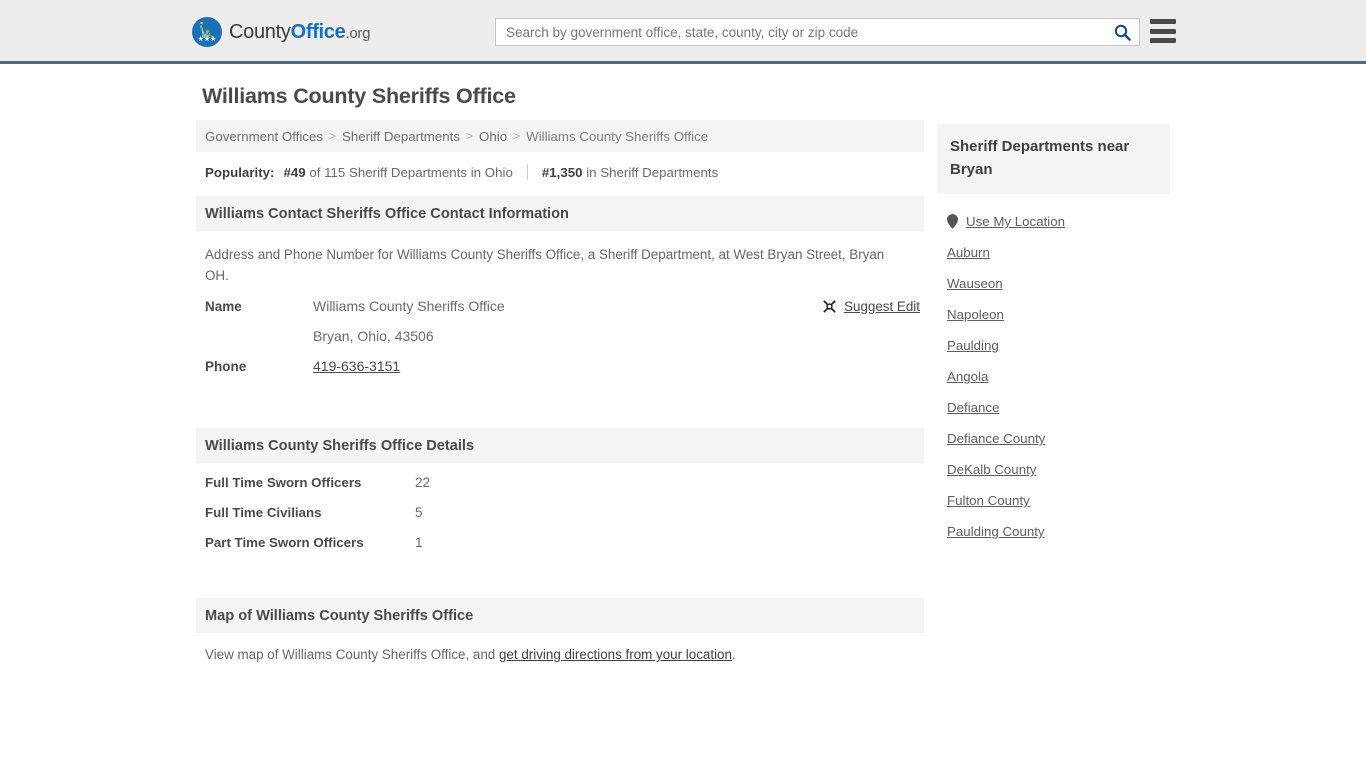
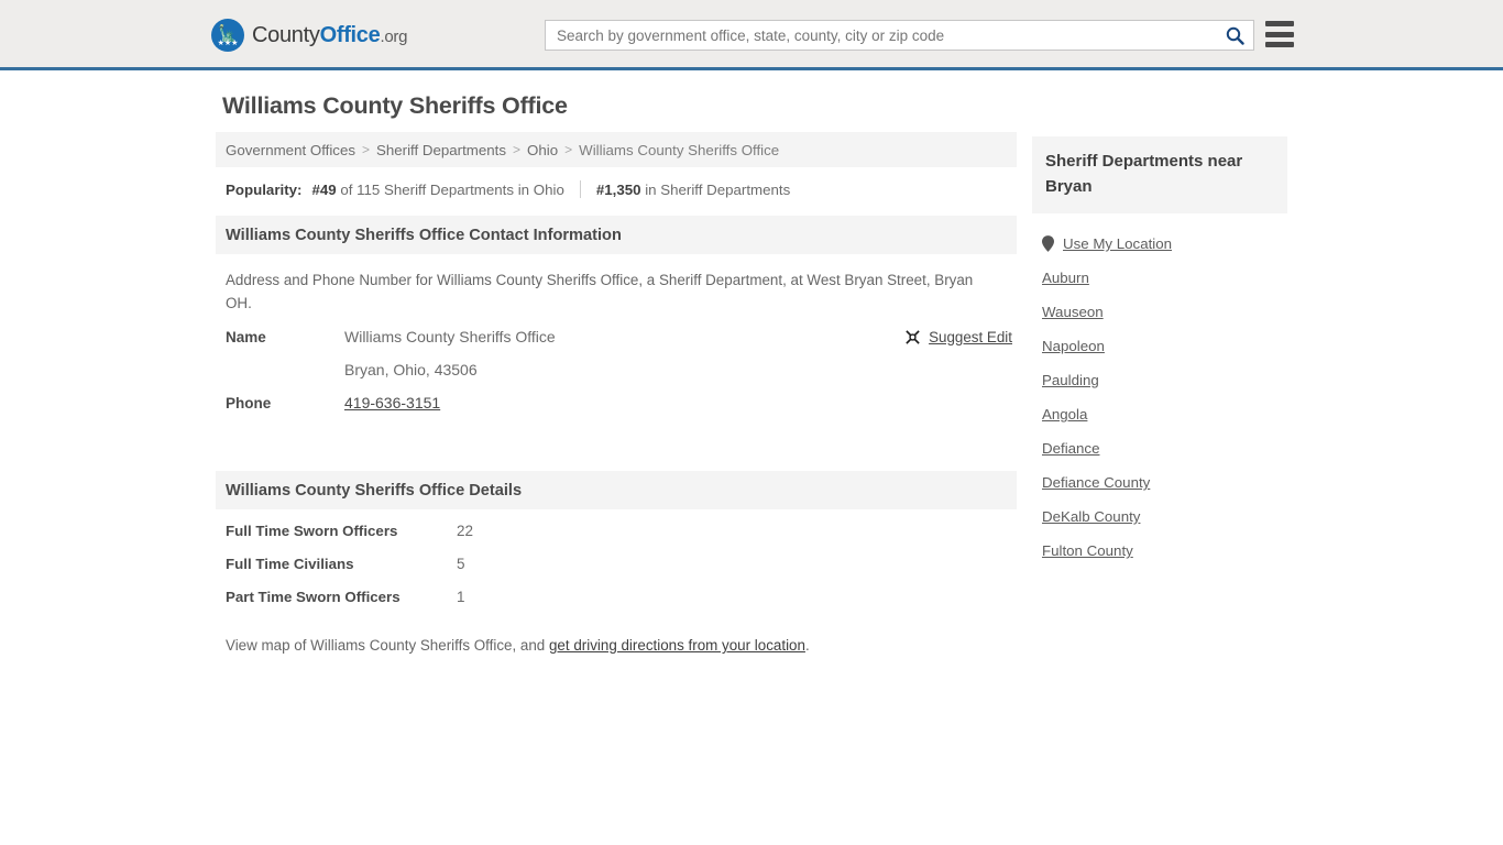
  🗽
  CountyOffice.org
  Search by government office, state, county, city or zip code
  Williams County Sheriffs Office
  Government Offices
  >
  Sheriff Departments
  >
  Ohio
  >
  Williams County Sheriffs Office
  Popularity:
  #49 of 115 Sheriff Departments in Ohio
  #1,350 in Sheriff Departments
- Williams Contact Sheriffs Office Contact Information
+ Williams County Sheriffs Office Contact Information
  Address and Phone Number for Williams County Sheriffs Office, a Sheriff Department, at West Bryan Street, Bryan OH.
  Suggest Edit
  Name
  Williams County Sheriffs Office
  Bryan, Ohio, 43506
  Phone
  419-636-3151
  Williams County Sheriffs Office Details
  Full Time Sworn Officers
  22
  Full Time Civilians
  5
  Part Time Sworn Officers
  1
- Map of Williams County Sheriffs Office
  View map of Williams County Sheriffs Office, and get driving directions from your location.
  Sheriff Departments near Bryan
  Use My Location
  Auburn
  Wauseon
  Napoleon
  Paulding
  Angola
  Defiance
  Defiance County
  DeKalb County
  Fulton County
- Paulding County
